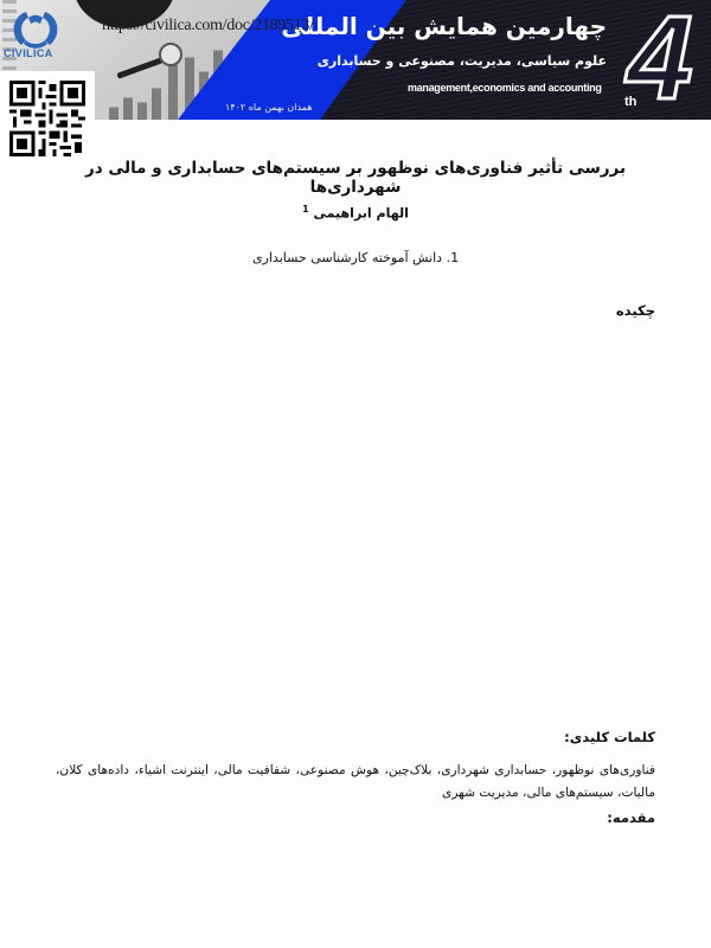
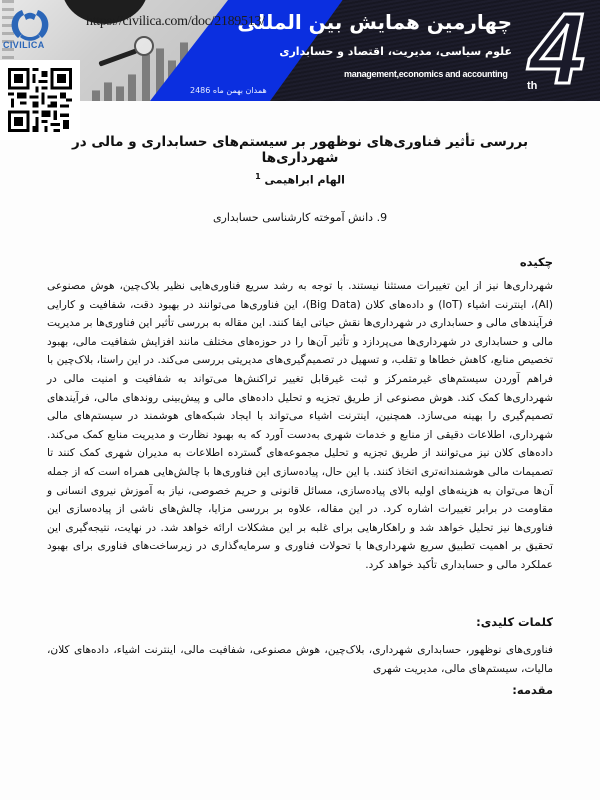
- همدان بهمن ماه ۱۴۰۲
+ همدان بهمن ماه 2486
  چهارمین همایش بین المللی
- علوم سیاسی، مدیریت، مصنوعی و حسابداری
+ علوم سیاسی، مدیریت، اقتصاد و حسابداری
  management,economics and accounting
  4
  th
  CIVILICA
  https://civilica.com/doc/2189513/
  بررسی تأثیر فناوری‌های نوظهور بر سیستم‌های حسابداری و مالی در شهرداری‌ها
  الهام ابراهیمی 1
- 1. دانش آموخته کارشناسی حسابداری
+ 9. دانش آموخته کارشناسی حسابداری
  چکیده
+ شهرداری‌ها نیز از این تغییرات مستثنا نیستند. با توجه به رشد سریع فناوری‌هایی نظیر بلاک‌چین، هوش مصنوعی (AI)، اینترنت اشیاء (IoT) و داده‌های کلان (Big Data)، این فناوری‌ها می‌توانند در بهبود دقت، شفافیت و کارایی فرآیندهای مالی و حسابداری در شهرداری‌ها نقش حیاتی ایفا کنند. این مقاله به بررسی تأثیر این فناوری‌ها بر مدیریت مالی و حسابداری در شهرداری‌ها می‌پردازد و تأثیر آن‌ها را در حوزه‌های مختلف مانند افزایش شفافیت مالی، بهبود تخصیص منابع، کاهش خطاها و تقلب، و تسهیل در تصمیم‌گیری‌های مدیریتی بررسی می‌کند. در این راستا، بلاک‌چین با فراهم آوردن سیستم‌های غیرمتمرکز و ثبت غیرقابل تغییر تراکنش‌ها می‌تواند به شفافیت و امنیت مالی در شهرداری‌ها کمک کند. هوش مصنوعی از طریق تجزیه و تحلیل داده‌های مالی و پیش‌بینی روندهای مالی، فرآیندهای تصمیم‌گیری را بهینه می‌سازد. همچنین، اینترنت اشیاء می‌تواند با ایجاد شبکه‌های هوشمند در سیستم‌های مالی شهرداری، اطلاعات دقیقی از منابع و خدمات شهری به‌دست آورد که به بهبود نظارت و مدیریت منابع کمک می‌کند. داده‌های کلان نیز می‌توانند از طریق تجزیه و تحلیل مجموعه‌های گسترده اطلاعات به مدیران شهری کمک کنند تا تصمیمات مالی هوشمندانه‌تری اتخاذ کنند. با این حال، پیاده‌سازی این فناوری‌ها با چالش‌هایی همراه است که از جمله آن‌ها می‌توان به هزینه‌های اولیه بالای پیاده‌سازی، مسائل قانونی و حریم خصوصی، نیاز به آموزش نیروی انسانی و مقاومت در برابر تغییرات اشاره کرد. در این مقاله، علاوه بر بررسی مزایا، چالش‌های ناشی از پیاده‌سازی این فناوری‌ها نیز تحلیل خواهد شد و راهکارهایی برای غلبه بر این مشکلات ارائه خواهد شد. در نهایت، نتیجه‌گیری این تحقیق بر اهمیت تطبیق سریع شهرداری‌ها با تحولات فناوری و سرمایه‌گذاری در زیرساخت‌های فناوری برای بهبود عملکرد مالی و حسابداری تأکید خواهد کرد.
  کلمات کلیدی:
  فناوری‌های نوظهور، حسابداری شهرداری، بلاک‌چین، هوش مصنوعی، شفافیت مالی، اینترنت اشیاء، داده‌های کلان، مالیات، سیستم‌های مالی، مدیریت شهری
  مقدمه:
